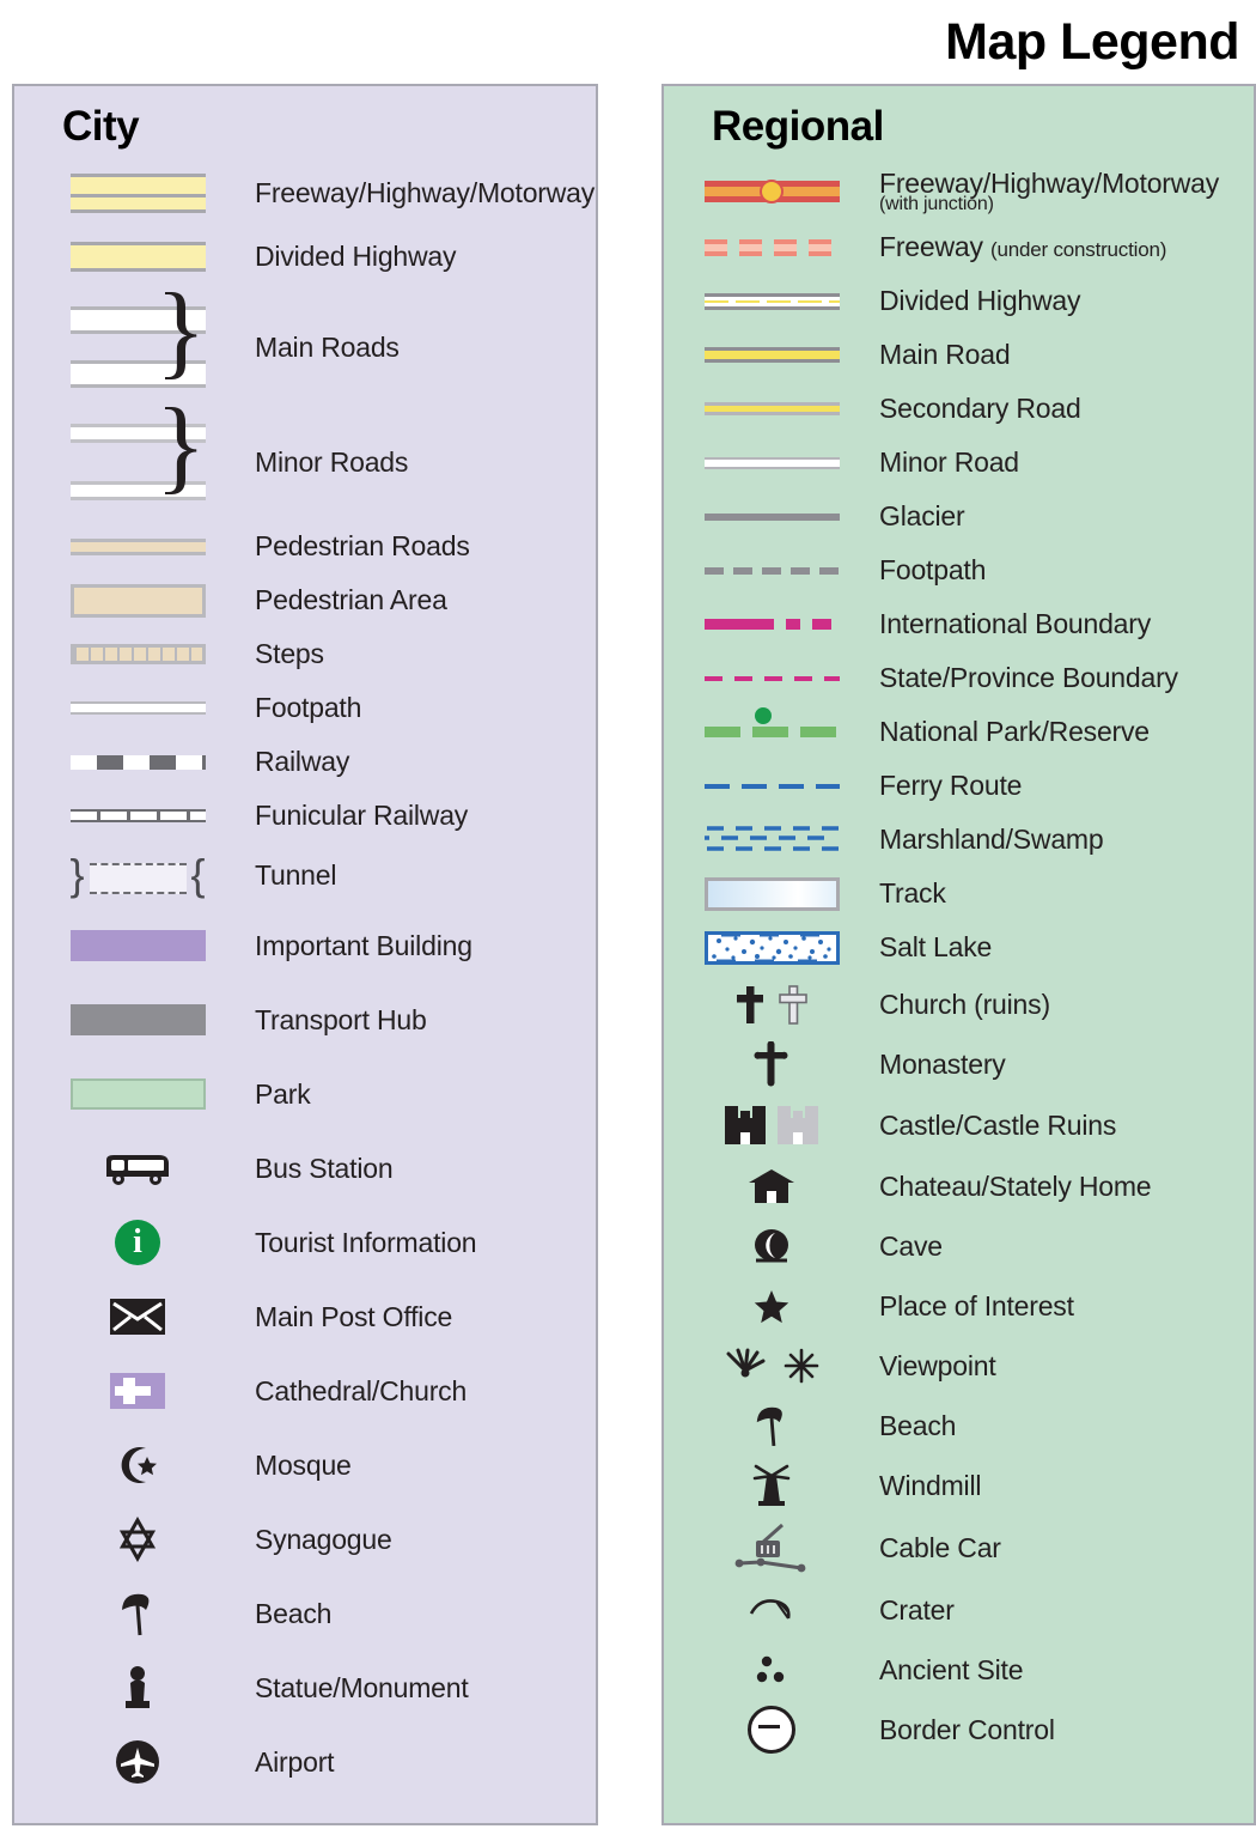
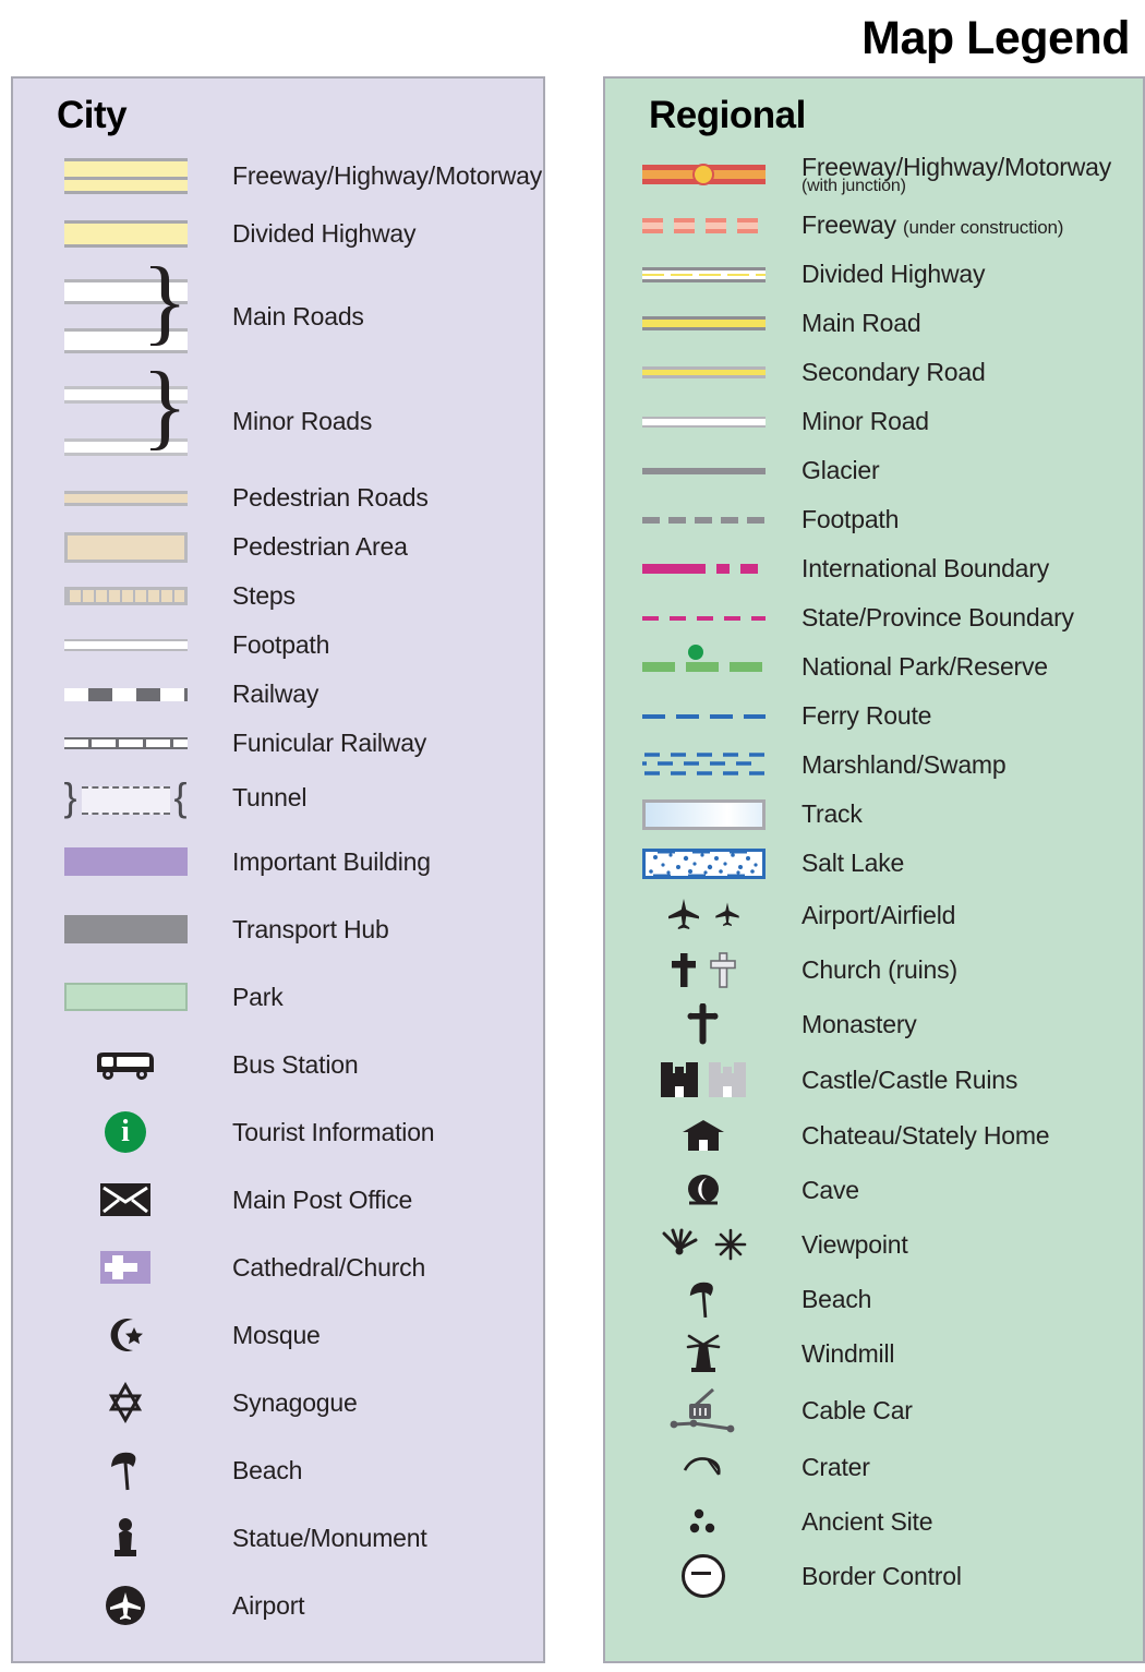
  Map Legend
  City
  Freeway/Highway/Motorway
  Divided Highway
  }
  Main Roads
  }
  Minor Roads
  Pedestrian Roads
  Pedestrian Area
  Steps
  Footpath
  Railway
  Funicular Railway
  }
  {
  Tunnel
  Important Building
  Transport Hub
  Park
  Bus Station
  i
  Tourist Information
  Main Post Office
  Cathedral/Church
  Mosque
  Synagogue
  Beach
  Statue/Monument
  Airport
  Regional
  Freeway/Highway/Motorway
  (with junction)
  Freeway (under construction)
  Divided Highway
  Main Road
  Secondary Road
  Minor Road
  Glacier
  Footpath
  International Boundary
  State/Province Boundary
  National Park/Reserve
  Ferry Route
  Marshland/Swamp
  Track
  Salt Lake
+ Airport/Airfield
  Church (ruins)
  Monastery
  Castle/Castle Ruins
  Chateau/Stately Home
  Cave
- Place of Interest
  Viewpoint
  Beach
  Windmill
  Cable Car
  Crater
  Ancient Site
  Border Control
